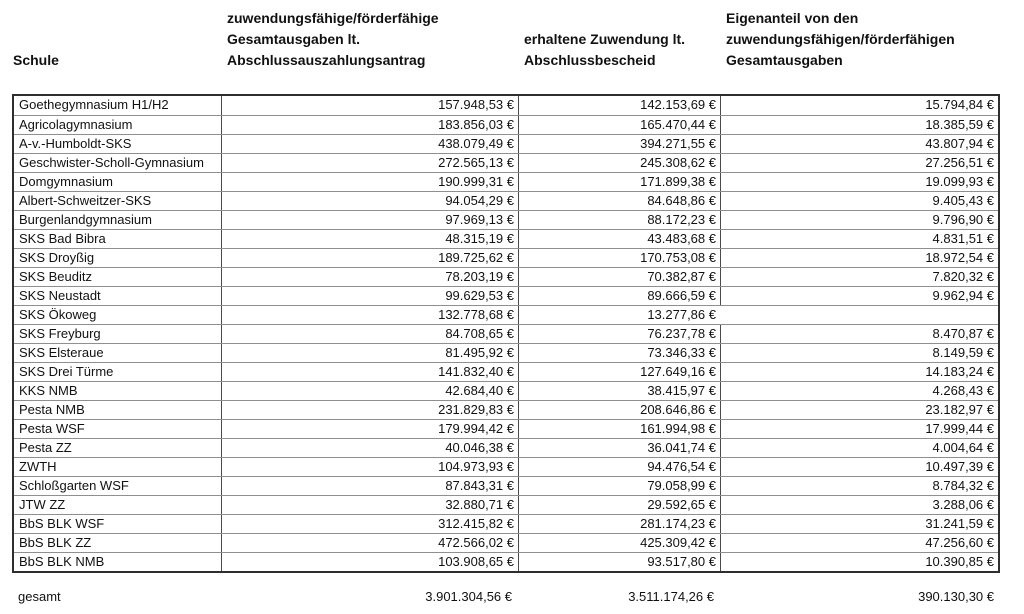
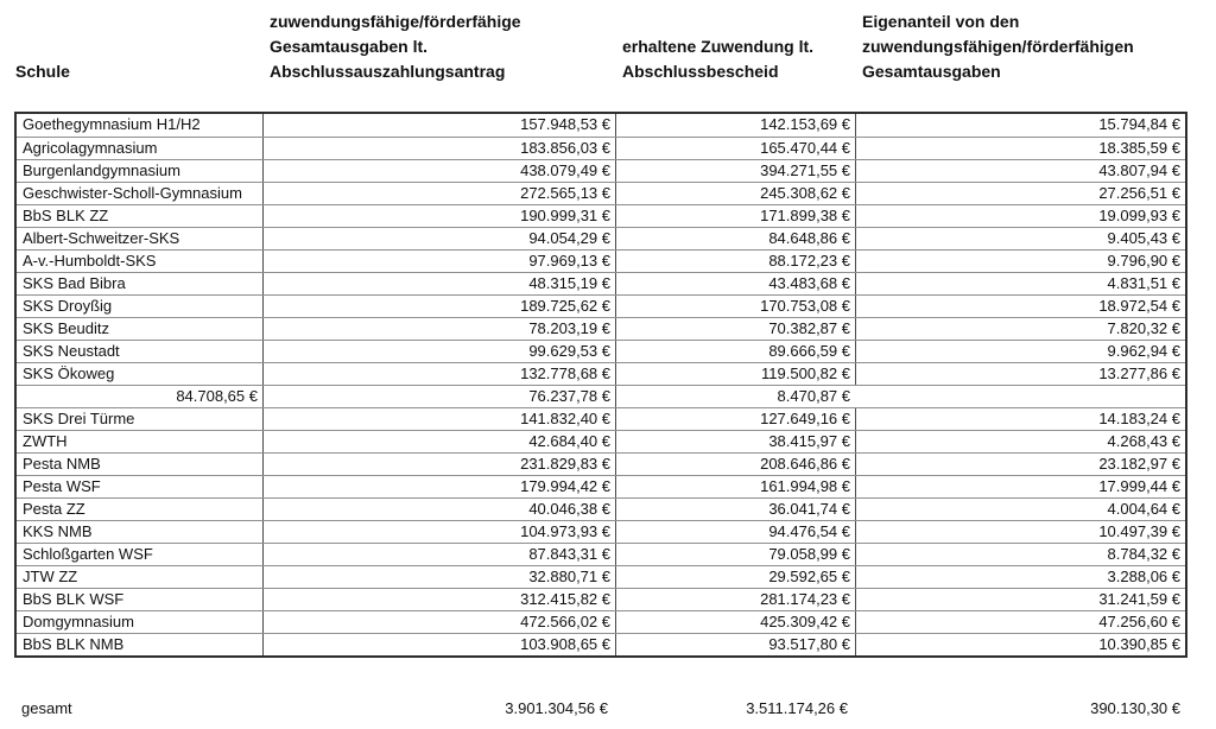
  Schule
  zuwendungsfähige/förderfähige
  Gesamtausgaben lt.
  Abschlussauszahlungsantrag
  erhaltene Zuwendung lt.
  Abschlussbescheid
  Eigenanteil von den
  zuwendungsfähigen/förderfähigen
  Gesamtausgaben
  Goethegymnasium H1/H2
  157.948,53 €
  142.153,69 €
  15.794,84 €
  Agricolagymnasium
  183.856,03 €
  165.470,44 €
  18.385,59 €
- A-v.-Humboldt-SKS
+ Burgenlandgymnasium
  438.079,49 €
  394.271,55 €
  43.807,94 €
  Geschwister-Scholl-Gymnasium
  272.565,13 €
  245.308,62 €
  27.256,51 €
- Domgymnasium
+ BbS BLK ZZ
  190.999,31 €
  171.899,38 €
  19.099,93 €
  Albert-Schweitzer-SKS
  94.054,29 €
  84.648,86 €
  9.405,43 €
- Burgenlandgymnasium
+ A-v.-Humboldt-SKS
  97.969,13 €
  88.172,23 €
  9.796,90 €
  SKS Bad Bibra
  48.315,19 €
  43.483,68 €
  4.831,51 €
  SKS Droyßig
  189.725,62 €
  170.753,08 €
  18.972,54 €
  SKS Beuditz
  78.203,19 €
  70.382,87 €
  7.820,32 €
  SKS Neustadt
  99.629,53 €
  89.666,59 €
  9.962,94 €
  SKS Ökoweg
  132.778,68 €
+ 119.500,82 €
  13.277,86 €
- SKS Freyburg
  84.708,65 €
  76.237,78 €
  8.470,87 €
- SKS Elsteraue
- 81.495,92 €
- 73.346,33 €
- 8.149,59 €
  SKS Drei Türme
  141.832,40 €
  127.649,16 €
  14.183,24 €
- KKS NMB
+ ZWTH
  42.684,40 €
  38.415,97 €
  4.268,43 €
  Pesta NMB
  231.829,83 €
  208.646,86 €
  23.182,97 €
  Pesta WSF
  179.994,42 €
  161.994,98 €
  17.999,44 €
  Pesta ZZ
  40.046,38 €
  36.041,74 €
  4.004,64 €
- ZWTH
+ KKS NMB
  104.973,93 €
  94.476,54 €
  10.497,39 €
  Schloßgarten WSF
  87.843,31 €
  79.058,99 €
  8.784,32 €
  JTW ZZ
  32.880,71 €
  29.592,65 €
  3.288,06 €
  BbS BLK WSF
  312.415,82 €
  281.174,23 €
  31.241,59 €
- BbS BLK ZZ
+ Domgymnasium
  472.566,02 €
  425.309,42 €
  47.256,60 €
  BbS BLK NMB
  103.908,65 €
  93.517,80 €
  10.390,85 €
  gesamt
  3.901.304,56 €
  3.511.174,26 €
  390.130,30 €
